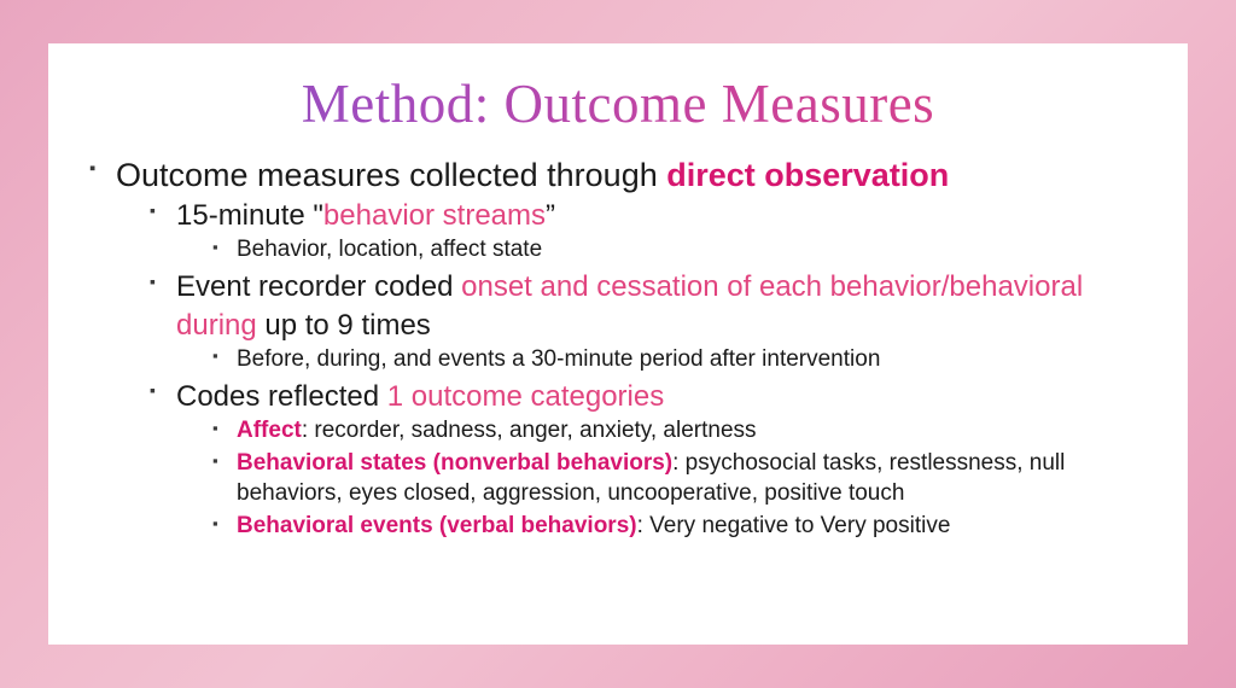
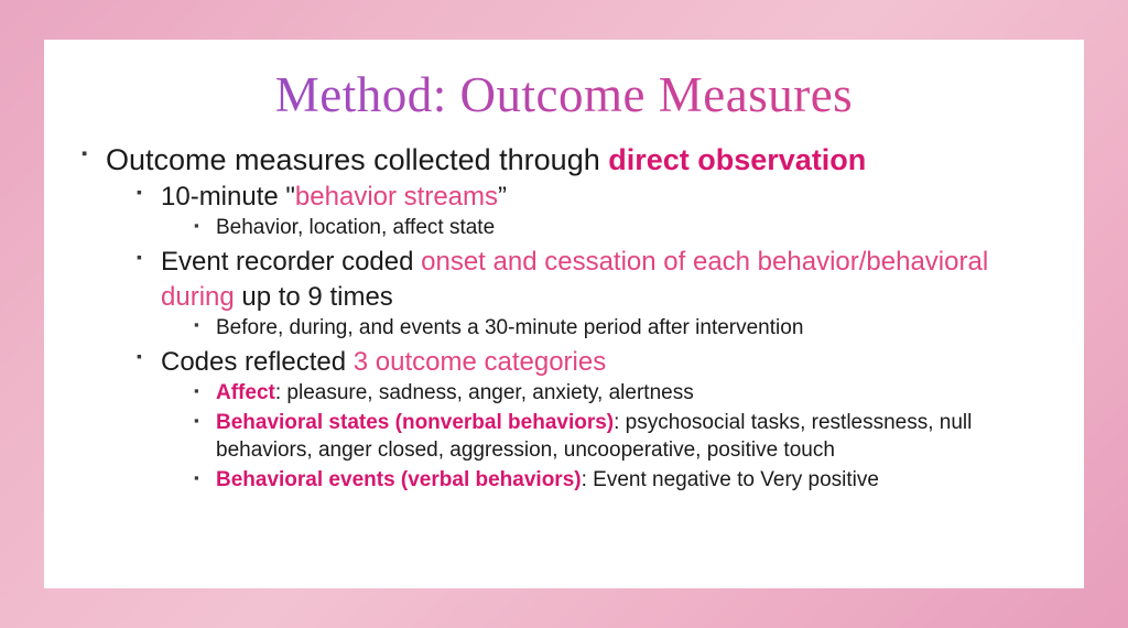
  Method: Outcome Measures
  ▪
  Outcome measures collected through direct observation
  ▪
- 15-minute "behavior streams”
+ 10-minute "behavior streams”
  ▪
  Behavior, location, affect state
  ▪
  Event recorder coded onset and cessation of each behavior/behavioral during up to 9 times
  ▪
  Before, during, and events a 30-minute period after intervention
  ▪
- Codes reflected 1 outcome categories
+ Codes reflected 3 outcome categories
  ▪
- Affect: recorder, sadness, anger, anxiety, alertness
+ Affect: pleasure, sadness, anger, anxiety, alertness
  ▪
- Behavioral states (nonverbal behaviors): psychosocial tasks, restlessness, null behaviors, eyes closed, aggression, uncooperative, positive touch
+ Behavioral states (nonverbal behaviors): psychosocial tasks, restlessness, null behaviors, anger closed, aggression, uncooperative, positive touch
  ▪
- Behavioral events (verbal behaviors): Very negative to Very positive
+ Behavioral events (verbal behaviors): Event negative to Very positive
